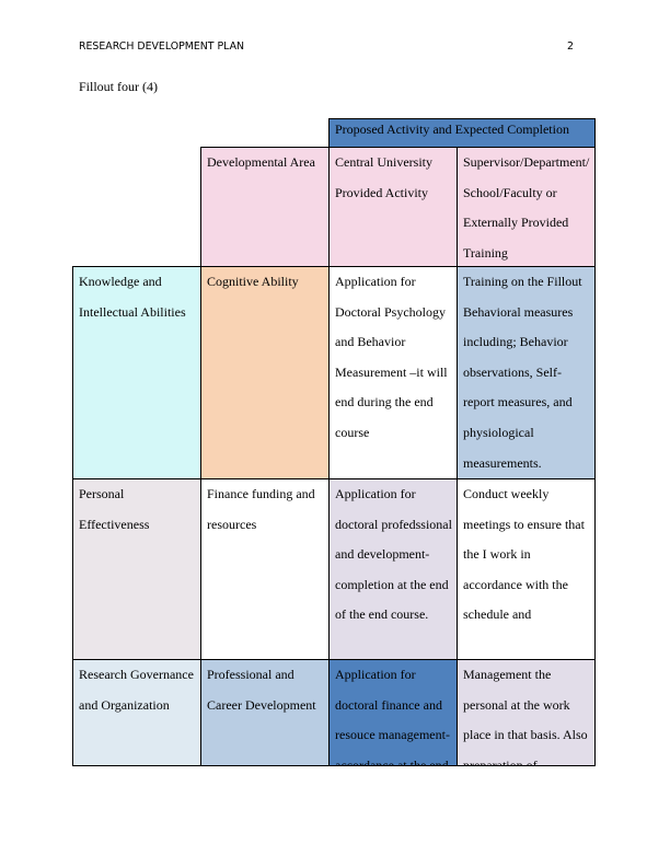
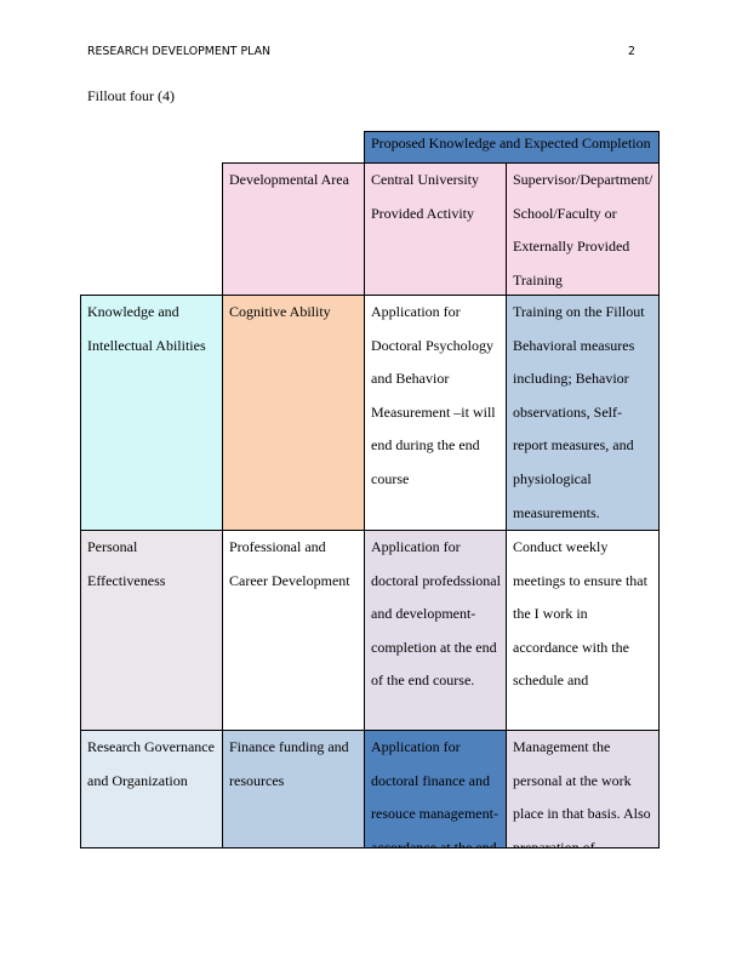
  RESEARCH DEVELOPMENT PLAN
  2
  Fillout four (4)
- Proposed Activity and Expected Completion
+ Proposed Knowledge and Expected Completion
  Developmental Area
  Central University Provided Activity
  Supervisor/Department/ School/Faculty or Externally Provided Training
  Knowledge and Intellectual Abilities
  Cognitive Ability
  Application for Doctoral Psychology and Behavior Measurement –it will end during the end course
  Training on the Fillout Behavioral measures including; Behavior observations, Self-report measures, and physiological measurements.
  Personal Effectiveness
- Finance funding and resources
+ Professional and Career Development
  Application for doctoral profedssional and development- completion at the end of the end course.
  Conduct weekly meetings to ensure that the I work in accordance with the schedule and
  Research Governance and Organization
- Professional and Career Development
+ Finance funding and resources
  Application for doctoral finance and resouce management- accordance at the end
  Management the personal at the work place in that basis. Also preparation of
